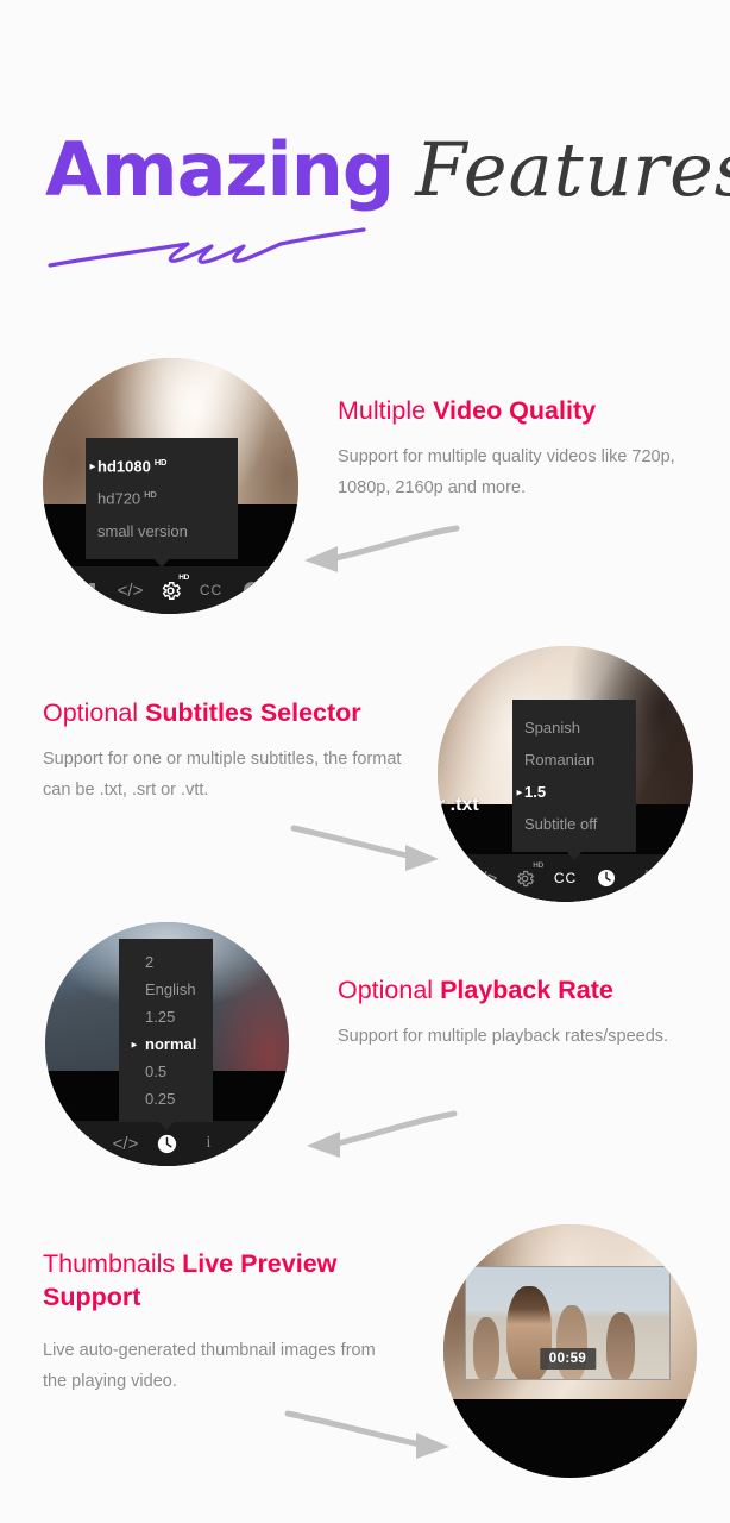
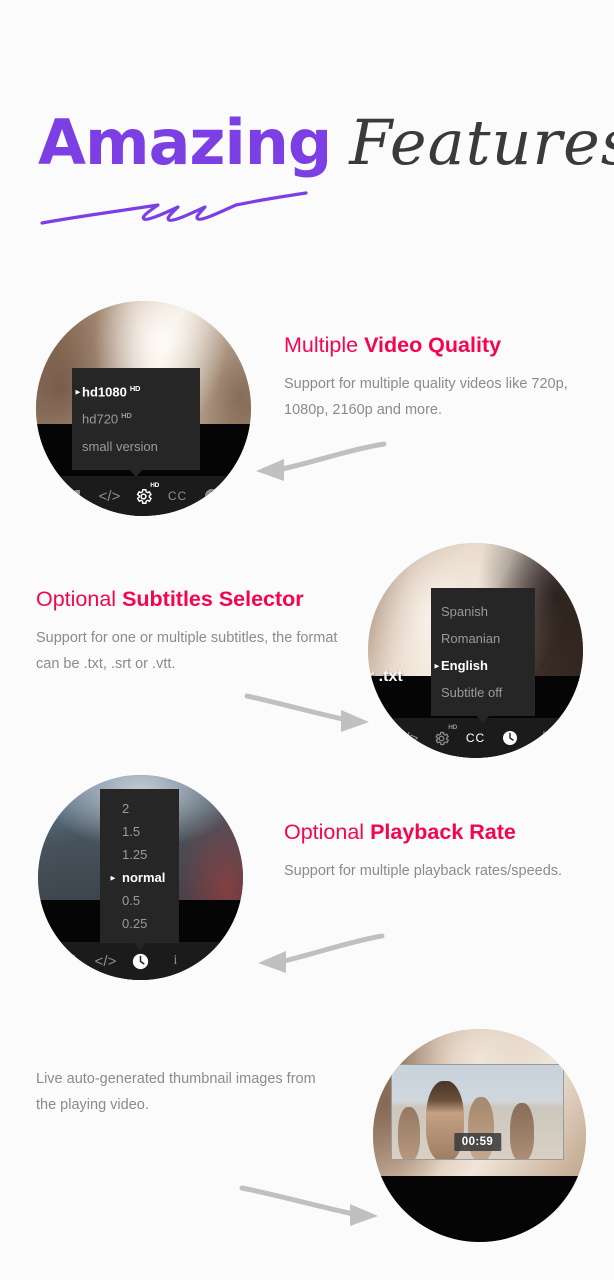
  Amazing Feature
  ►
  hd1080 HD
  hd720 HD
  small version
  </>
  CC
  Multiple Video Quality
  Support for multiple quality videos like 720p, 1080p, 2160p and more.
  r .txt
  Spanish
  Romanian
  ►
- 1.5
+ English
  Subtitle off
  </>
  CC
  Optional Subtitles Selector
  Support for one or multiple subtitles, the format can be .txt, .srt or .vtt.
  2
- English
+ 1.5
  1.25
  ►
  normal
  0.5
  0.25
  </>
  i
  Optional Playback Rate
  Support for multiple playback rates/speeds.
  00:59
- Thumbnails Live Preview Support
  Live auto-generated thumbnail images from the playing video.
